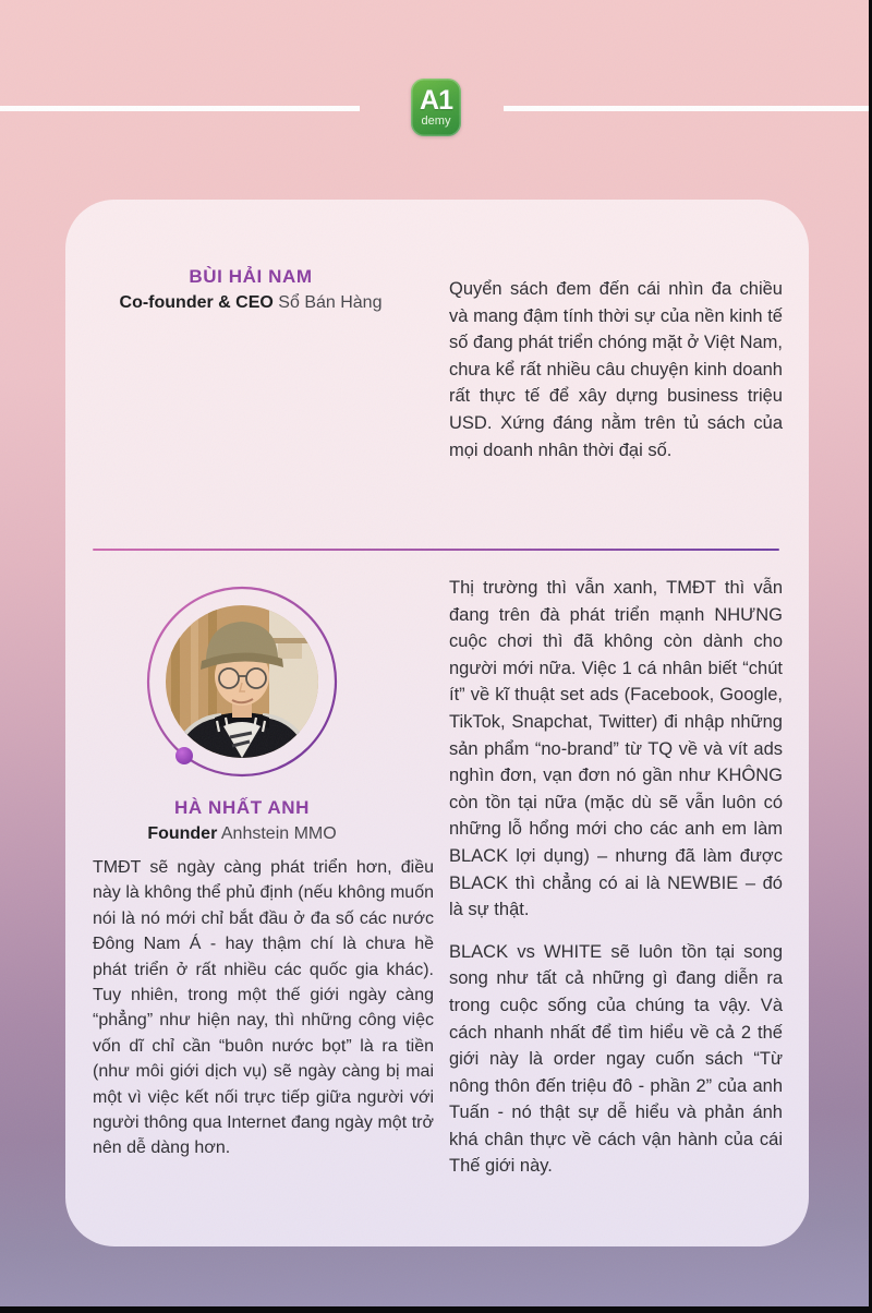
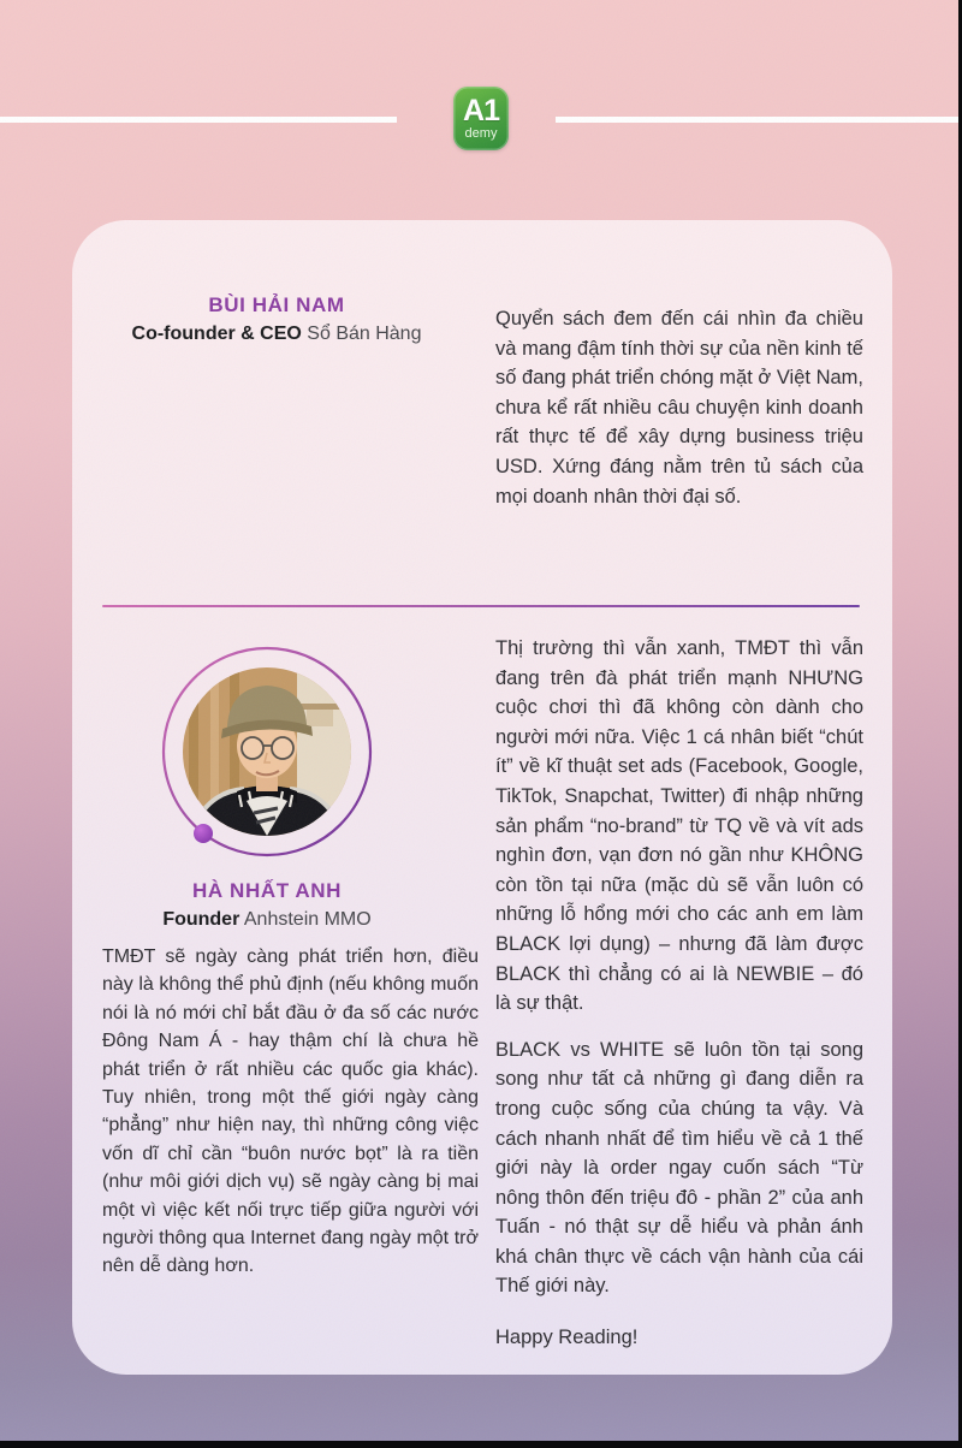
  A1
  demy
  BÙI HẢI NAM
  Co-founder & CEO Sổ Bán Hàng
  Quyển sách đem đến cái nhìn đa chiều và mang đậm tính thời sự của nền kinh tế số đang phát triển chóng mặt ở Việt Nam, chưa kể rất nhiều câu chuyện kinh doanh rất thực tế để xây dựng business triệu USD. Xứng đáng nằm trên tủ sách của mọi doanh nhân thời đại số.
  HÀ NHẤT ANH
  Founder Anhstein MMO
  TMĐT sẽ ngày càng phát triển hơn, điều này là không thể phủ định (nếu không muốn nói là nó mới chỉ bắt đầu ở đa số các nước Đông Nam Á - hay thậm chí là chưa hề phát triển ở rất nhiều các quốc gia khác). Tuy nhiên, trong một thế giới ngày càng “phẳng” như hiện nay, thì những công việc vốn dĩ chỉ cần “buôn nước bọt” là ra tiền (như môi giới dịch vụ) sẽ ngày càng bị mai một vì việc kết nối trực tiếp giữa người với người thông qua Internet đang ngày một trở nên dễ dàng hơn.
  Thị trường thì vẫn xanh, TMĐT thì vẫn đang trên đà phát triển mạnh NHƯNG cuộc chơi thì đã không còn dành cho người mới nữa. Việc 1 cá nhân biết “chút ít” về kĩ thuật set ads (Facebook, Google, TikTok, Snapchat, Twitter) đi nhập những sản phẩm “no-brand” từ TQ về và vít ads nghìn đơn, vạn đơn nó gần như KHÔNG còn tồn tại nữa (mặc dù sẽ vẫn luôn có những lỗ hổng mới cho các anh em làm BLACK lợi dụng) – nhưng đã làm được BLACK thì chẳng có ai là NEWBIE – đó là sự thật.
- BLACK vs WHITE sẽ luôn tồn tại song song như tất cả những gì đang diễn ra trong cuộc sống của chúng ta vậy. Và cách nhanh nhất để tìm hiểu về cả 2 thế giới này là order ngay cuốn sách “Từ nông thôn đến triệu đô - phần 2” của anh Tuấn - nó thật sự dễ hiểu và phản ánh khá chân thực về cách vận hành của cái Thế giới này.
+ BLACK vs WHITE sẽ luôn tồn tại song song như tất cả những gì đang diễn ra trong cuộc sống của chúng ta vậy. Và cách nhanh nhất để tìm hiểu về cả 1 thế giới này là order ngay cuốn sách “Từ nông thôn đến triệu đô - phần 2” của anh Tuấn - nó thật sự dễ hiểu và phản ánh khá chân thực về cách vận hành của cái Thế giới này.
+ Happy Reading!
